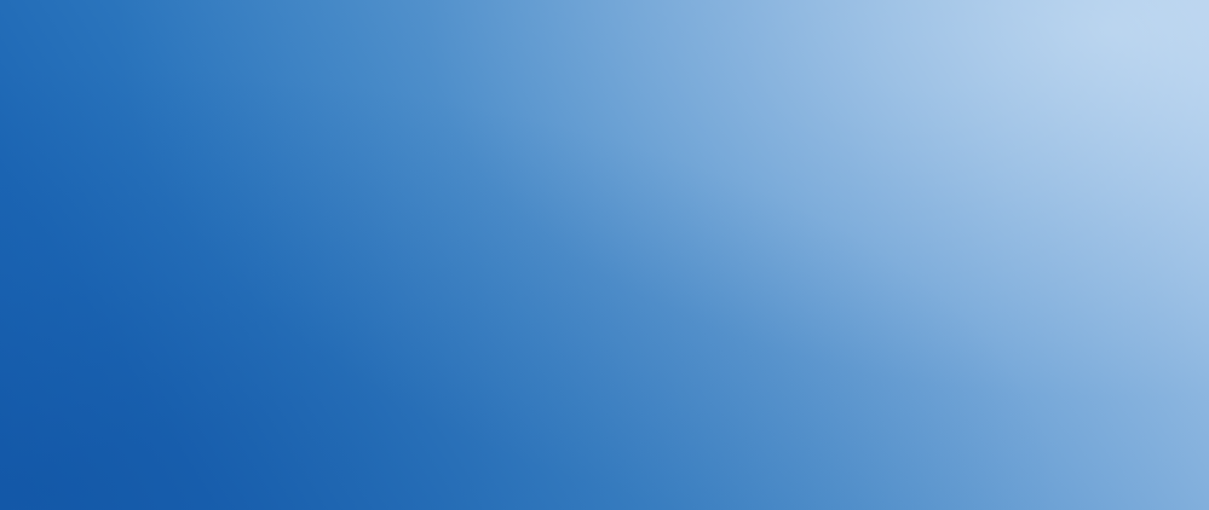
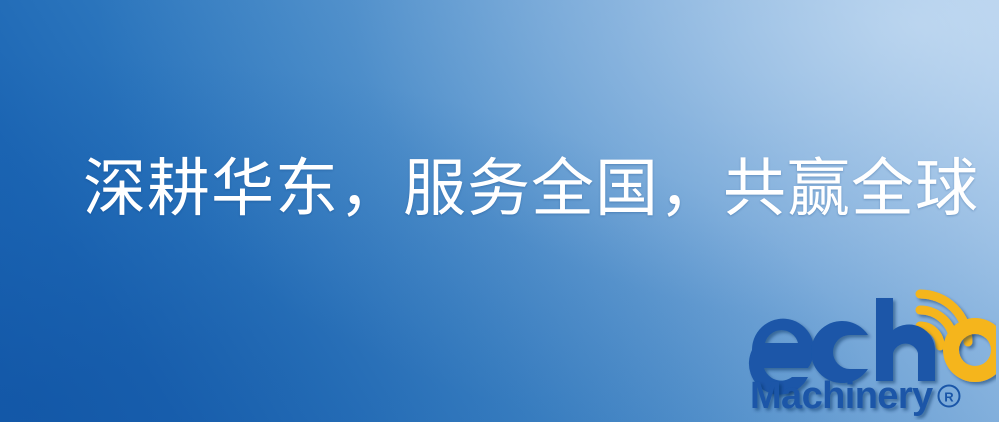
+ 深耕华东，服务全国，共赢全球
+ Machinery
+ R
